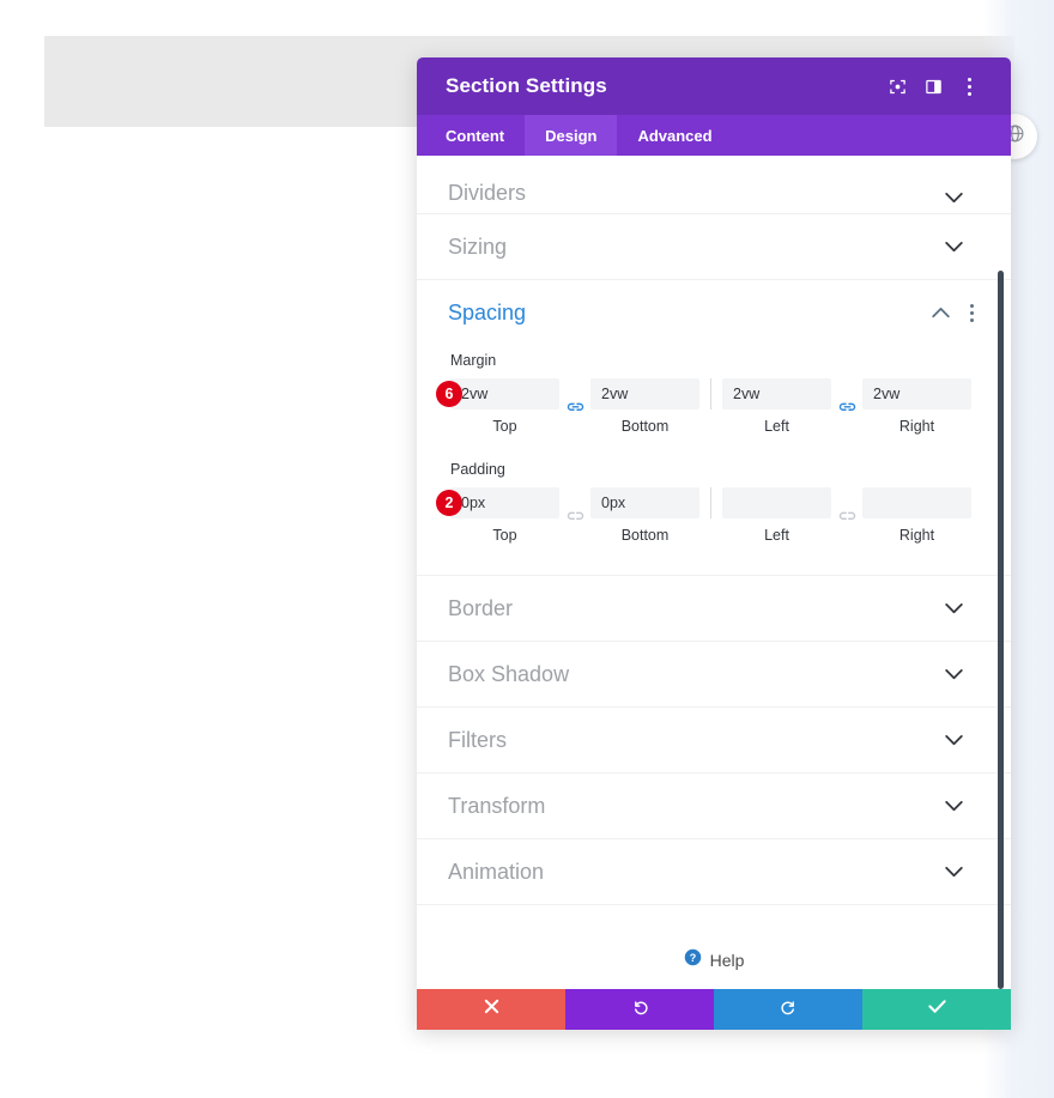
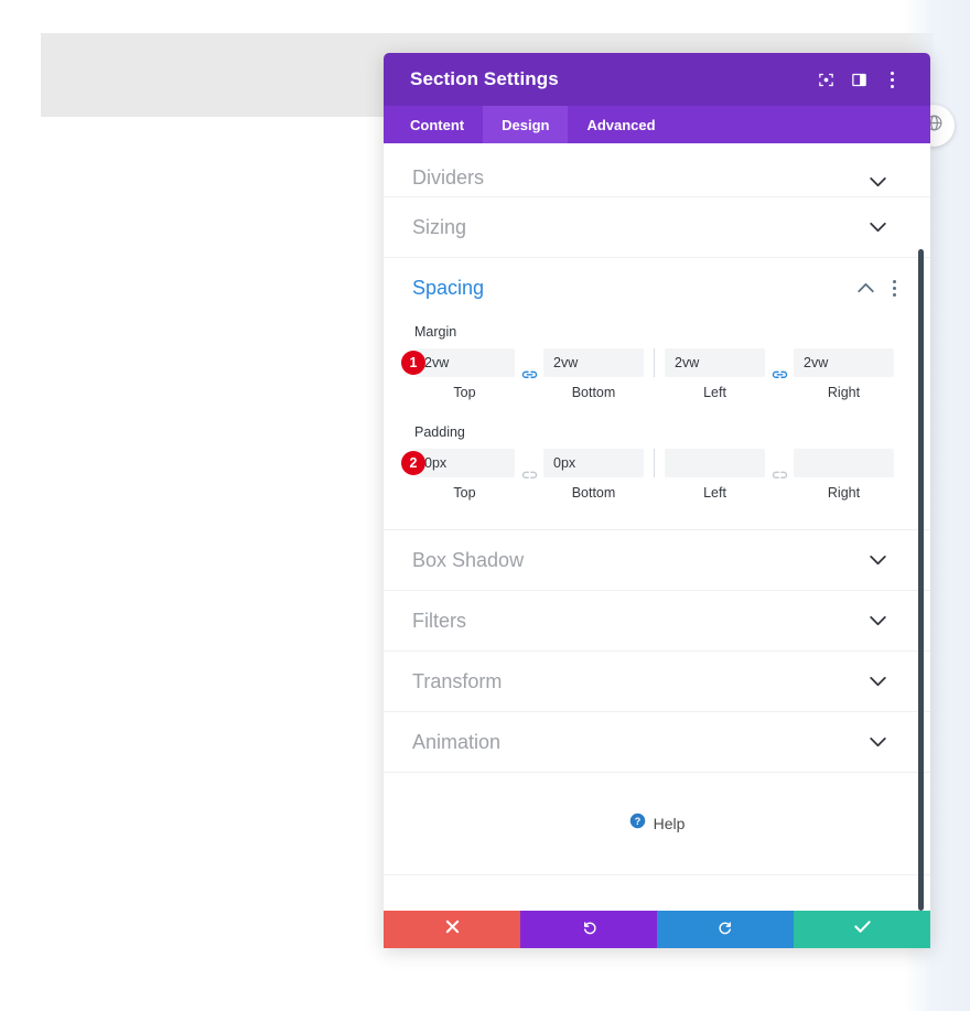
  Section Settings
  Content
  Design
  Advanced
  Dividers
  Sizing
  Spacing
  Margin
- 6
+ 1
  2vw
  Top
  2vw
  Bottom
  2vw
  Left
  2vw
  Right
  Padding
  2
  0px
  Top
  0px
  Bottom
  Left
  Right
- Border
  Box Shadow
  Filters
  Transform
  Animation
  ?
  Help
